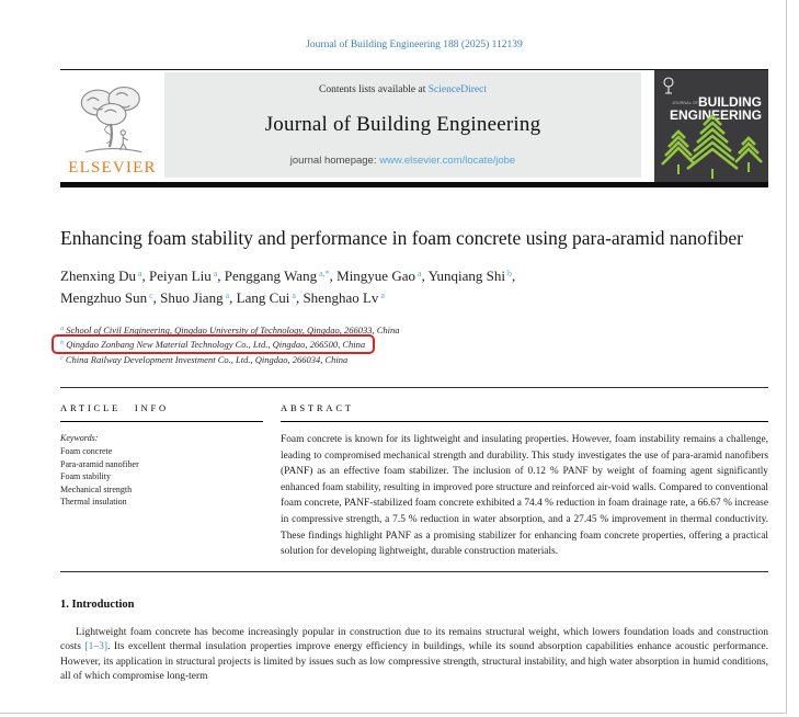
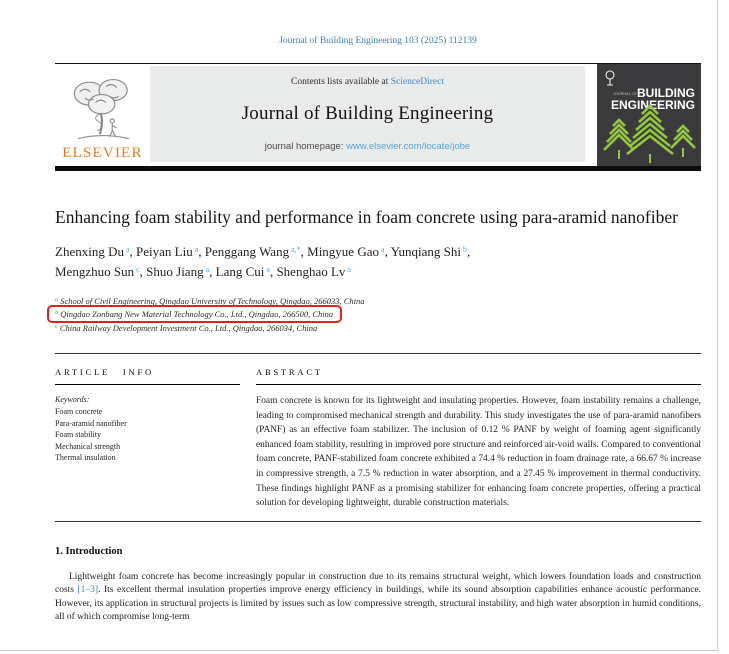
- Journal of Building Engineering 188 (2025) 112139
+ Journal of Building Engineering 103 (2025) 112139
  ELSEVIER
  Contents lists available at ScienceDirect
  Journal of Building Engineering
  journal homepage: www.elsevier.com/locate/jobe
  BUILDING
  ENGINEERING
  Enhancing foam stability and performance in foam concrete using para-aramid nanofiber
  Zhenxing Du a, Peiyan Liu a, Penggang Wang a,*, Mingyue Gao a, Yunqiang Shi b,
  Mengzhuo Sun c, Shuo Jiang a, Lang Cui a, Shenghao Lv a
  School of Civil Engineering, Qingdao University of Technology, Qingdao, 266033, China
  Qingdao Zonbang New Material Technology Co., Ltd., Qingdao, 266500, China
  China Railway Development Investment Co., Ltd., Qingdao, 266034, China
  ARTICLE INFO
  Keywords:
  Foam concrete
  Para-aramid nanofiber
  Foam stability
  Mechanical strength
  Thermal insulation
  ABSTRACT
  Foam concrete is known for its lightweight and insulating properties. However, foam instability remains a challenge, leading to compromised mechanical strength and durability. This study investigates the use of para-aramid nanofibers (PANF) as an effective foam stabilizer. The inclusion of 0.12 % PANF by weight of foaming agent significantly enhanced foam stability, resulting in improved pore structure and reinforced air-void walls. Compared to conventional foam concrete, PANF-stabilized foam concrete exhibited a 74.4 % reduction in foam drainage rate, a 66.67 % increase in compressive strength, a 7.5 % reduction in water absorption, and a 27.45 % improvement in thermal conductivity. These findings highlight PANF as a promising stabilizer for enhancing foam concrete properties, offering a practical solution for developing lightweight, durable construction materials.
  1. Introduction
  Lightweight foam concrete has become increasingly popular in construction due to its remains structural weight, which lowers foundation loads and construction costs [1–3]. Its excellent thermal insulation properties improve energy efficiency in buildings, while its sound absorption capabilities enhance acoustic performance. However, its application in structural projects is limited by issues such as low compressive strength, structural instability, and high water absorption in humid conditions, all of which compromise long-term
